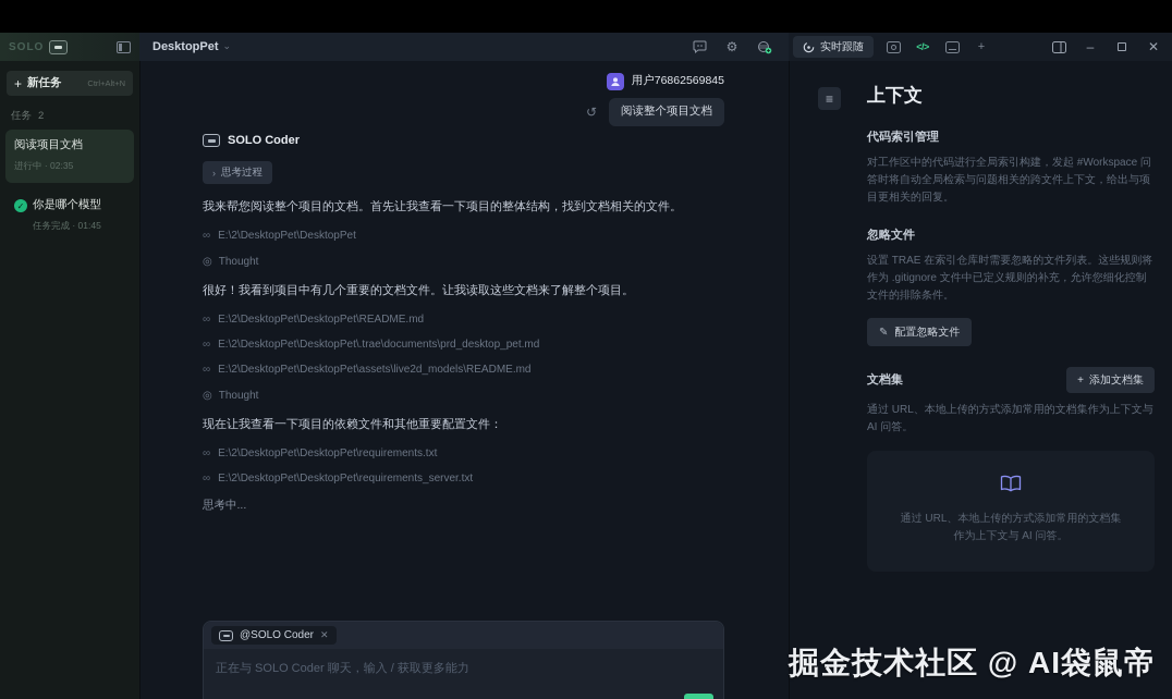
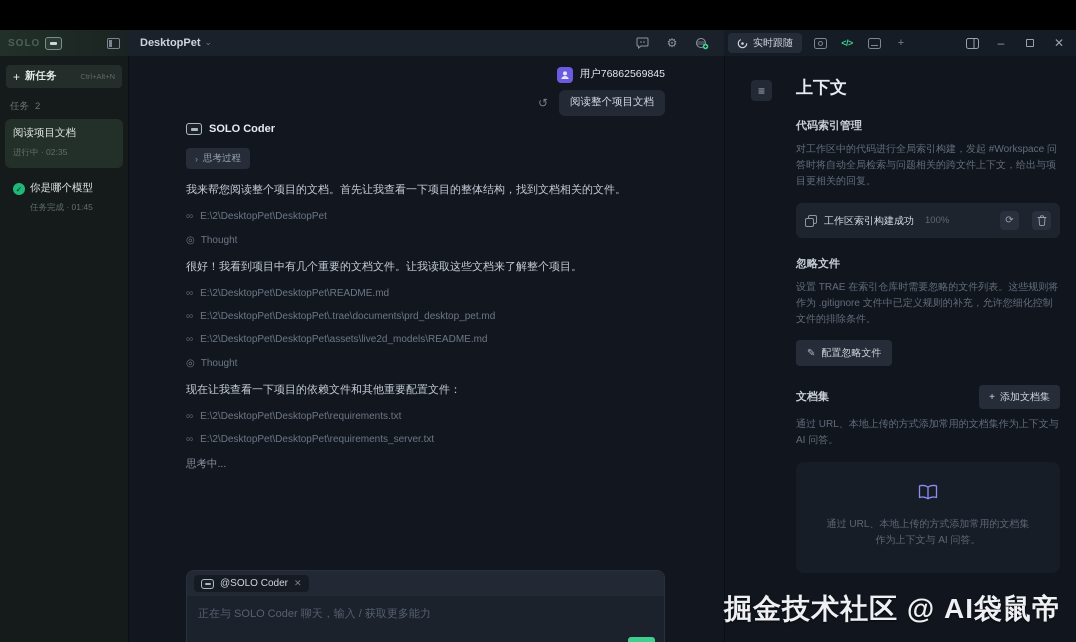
  SOLO
  DesktopPet
  ⌄
  ⚙
  实时跟随
  </>
  +
  –
  ✕
  +
  新任务
  Ctrl+Alt+N
  任务
  2
  阅读项目文档
  进行中 · 02:35
  ✓
  你是哪个模型
  任务完成 · 01:45
  用户76862569845
  ↺
  阅读整个项目文档
  SOLO Coder
  ›
  思考过程
  我来帮您阅读整个项目的文档。首先让我查看一下项目的整体结构，找到文档相关的文件。
  ∞
  E:\2\DesktopPet\DesktopPet
  ◎
  Thought
  很好！我看到项目中有几个重要的文档文件。让我读取这些文档来了解整个项目。
  ∞
  E:\2\DesktopPet\DesktopPet\README.md
  ∞
  E:\2\DesktopPet\DesktopPet\.trae\documents\prd_desktop_pet.md
  ∞
  E:\2\DesktopPet\DesktopPet\assets\live2d_models\README.md
  ◎
  Thought
  现在让我查看一下项目的依赖文件和其他重要配置文件：
  ∞
  E:\2\DesktopPet\DesktopPet\requirements.txt
  ∞
  E:\2\DesktopPet\DesktopPet\requirements_server.txt
  思考中...
  @SOLO Coder
  ✕
  正在与 SOLO Coder 聊天，输入 / 获取更多能力
  ≡
  上下文
  代码索引管理
  对工作区中的代码进行全局索引构建，发起 #Workspace 问答时将自动全局检索与问题相关的跨文件上下文，给出与项目更相关的回复。
+ 工作区索引构建成功
+ 100%
+ ⟳
  忽略文件
  设置 TRAE 在索引仓库时需要忽略的文件列表。这些规则将作为 .gitignore 文件中已定义规则的补充，允许您细化控制文件的排除条件。
  ✎
  配置忽略文件
  文档集
  +
  添加文档集
  通过 URL、本地上传的方式添加常用的文档集作为上下文与 AI 问答。
  通过 URL、本地上传的方式添加常用的文档集作为上下文与 AI 问答。
  掘金技术社区 @ AI袋鼠帝
